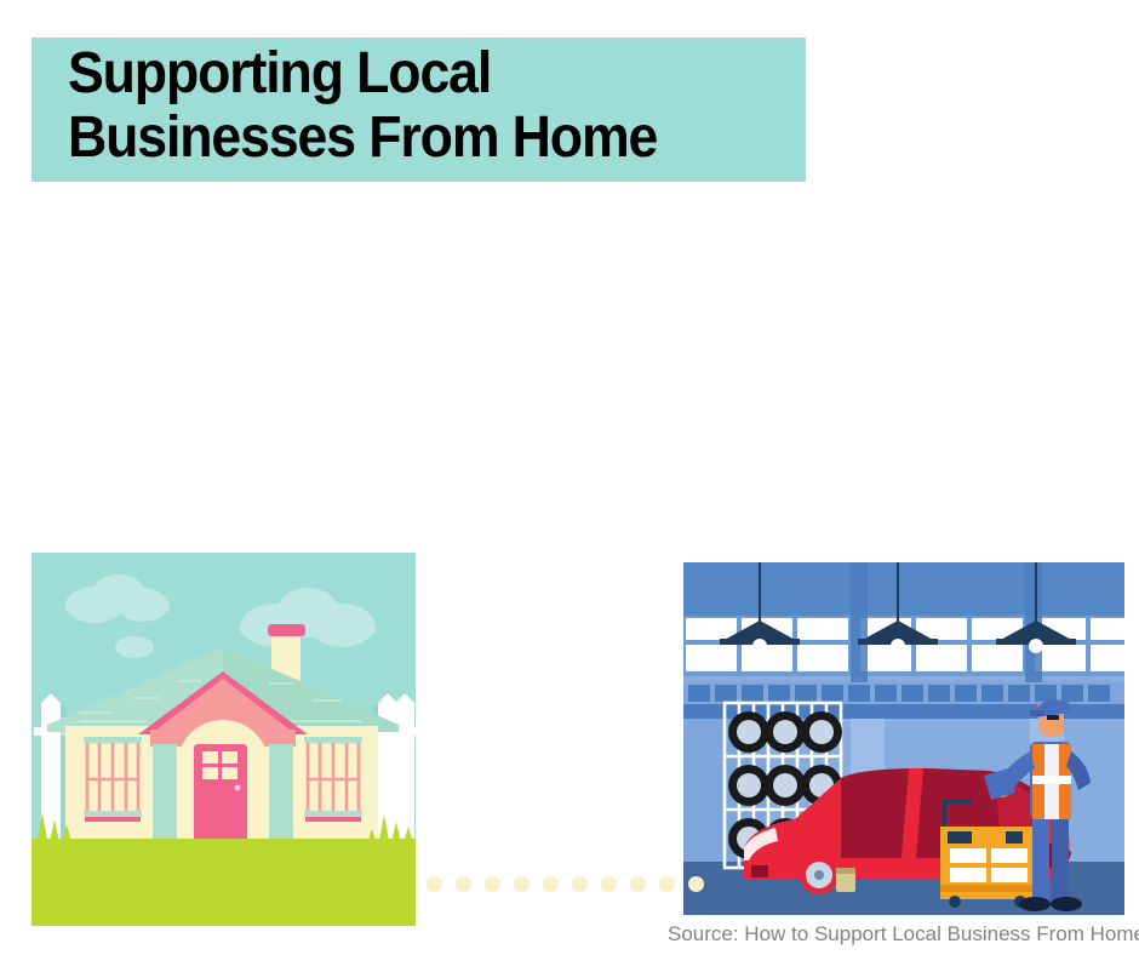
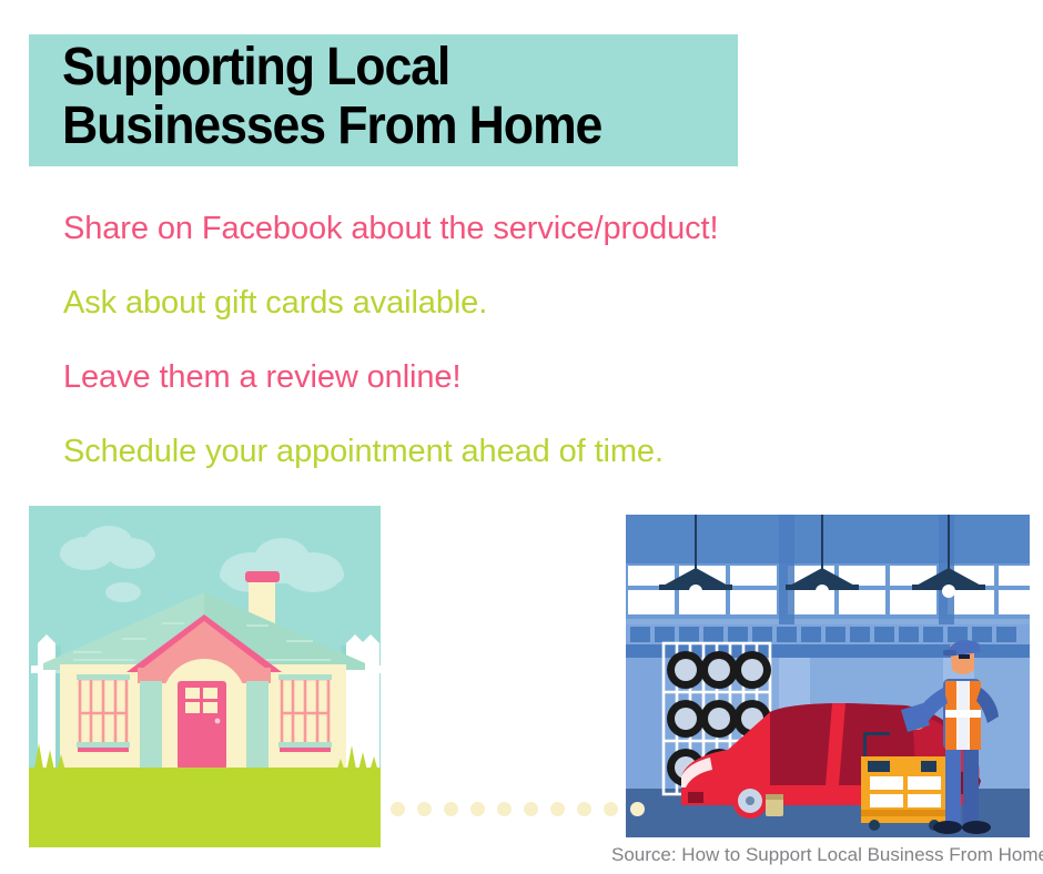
  Supporting Local
  Businesses From Home
+ Share on Facebook about the service/product!
+ Ask about gift cards available.
+ Leave them a review online!
+ Schedule your appointment ahead of time.
  Source: How to Support Local Business From Hom
